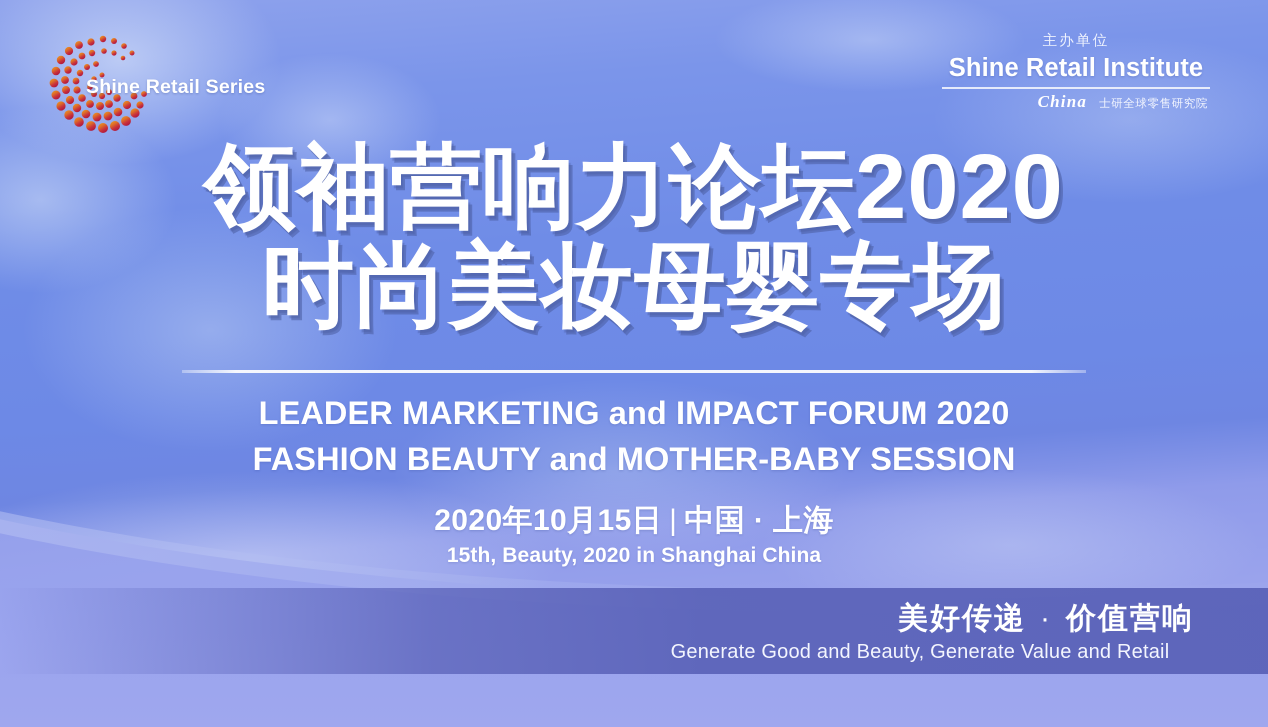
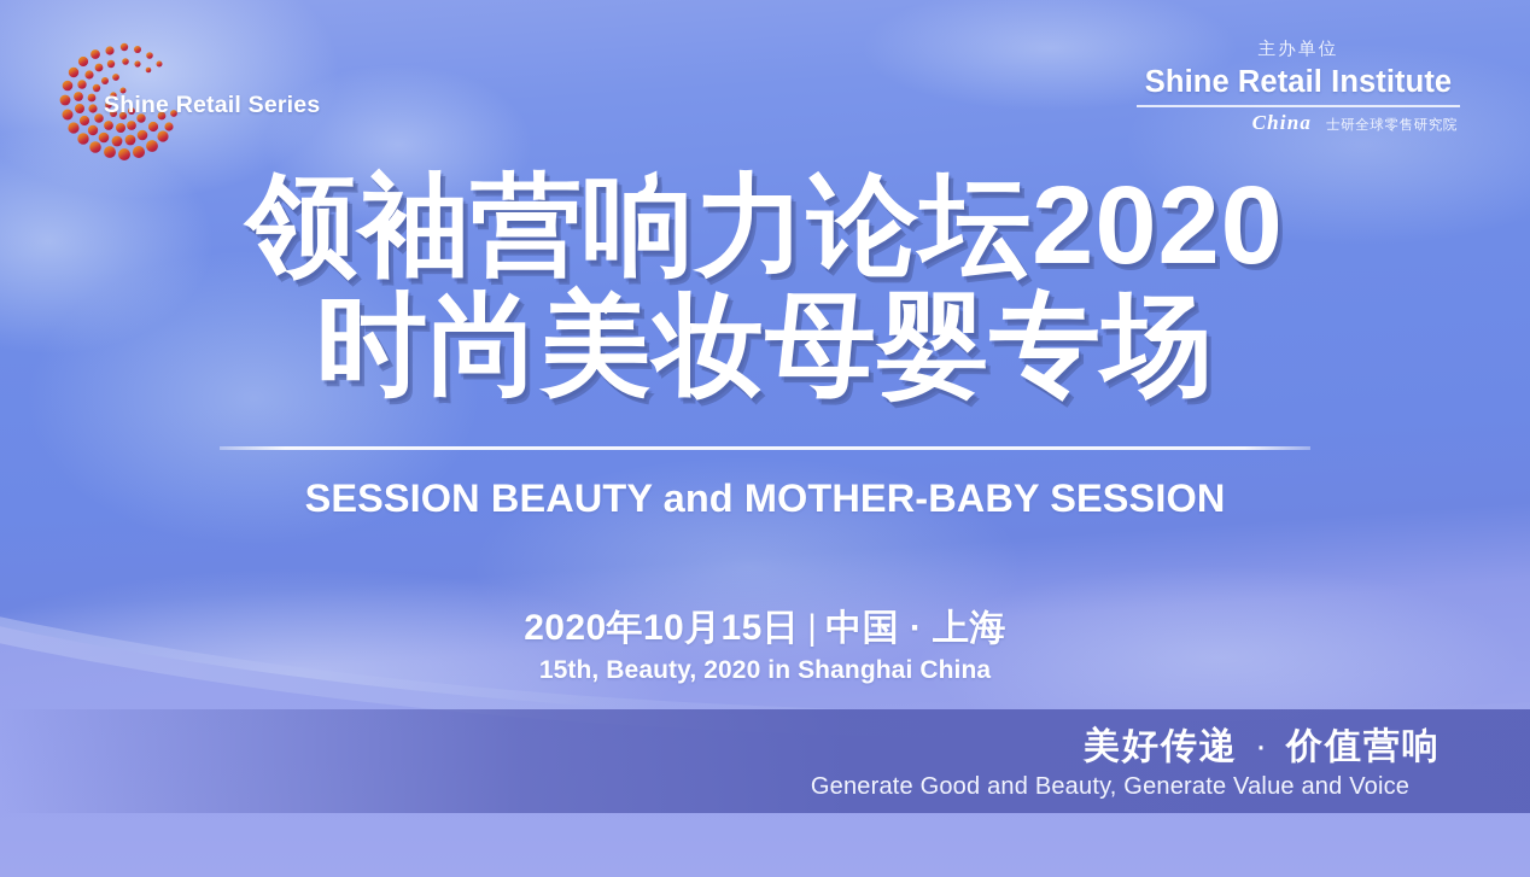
  Shine Retail Series
  主办单位
  Shine Retail Institute
  China
  士研全球零售研究院
  领袖营响力论坛2020
  时尚美妆母婴专场
- LEADER MARKETING and IMPACT FORUM 2020
- FASHION BEAUTY and MOTHER-BABY SESSION
+ SESSION BEAUTY and MOTHER-BABY SESSION
  2020年10月15日 | 中国 · 上海
  15th, Beauty, 2020 in Shanghai China
  美好传递 · 价值营响
- Generate Good and Beauty, Generate Value and Retail
+ Generate Good and Beauty, Generate Value and Voice
